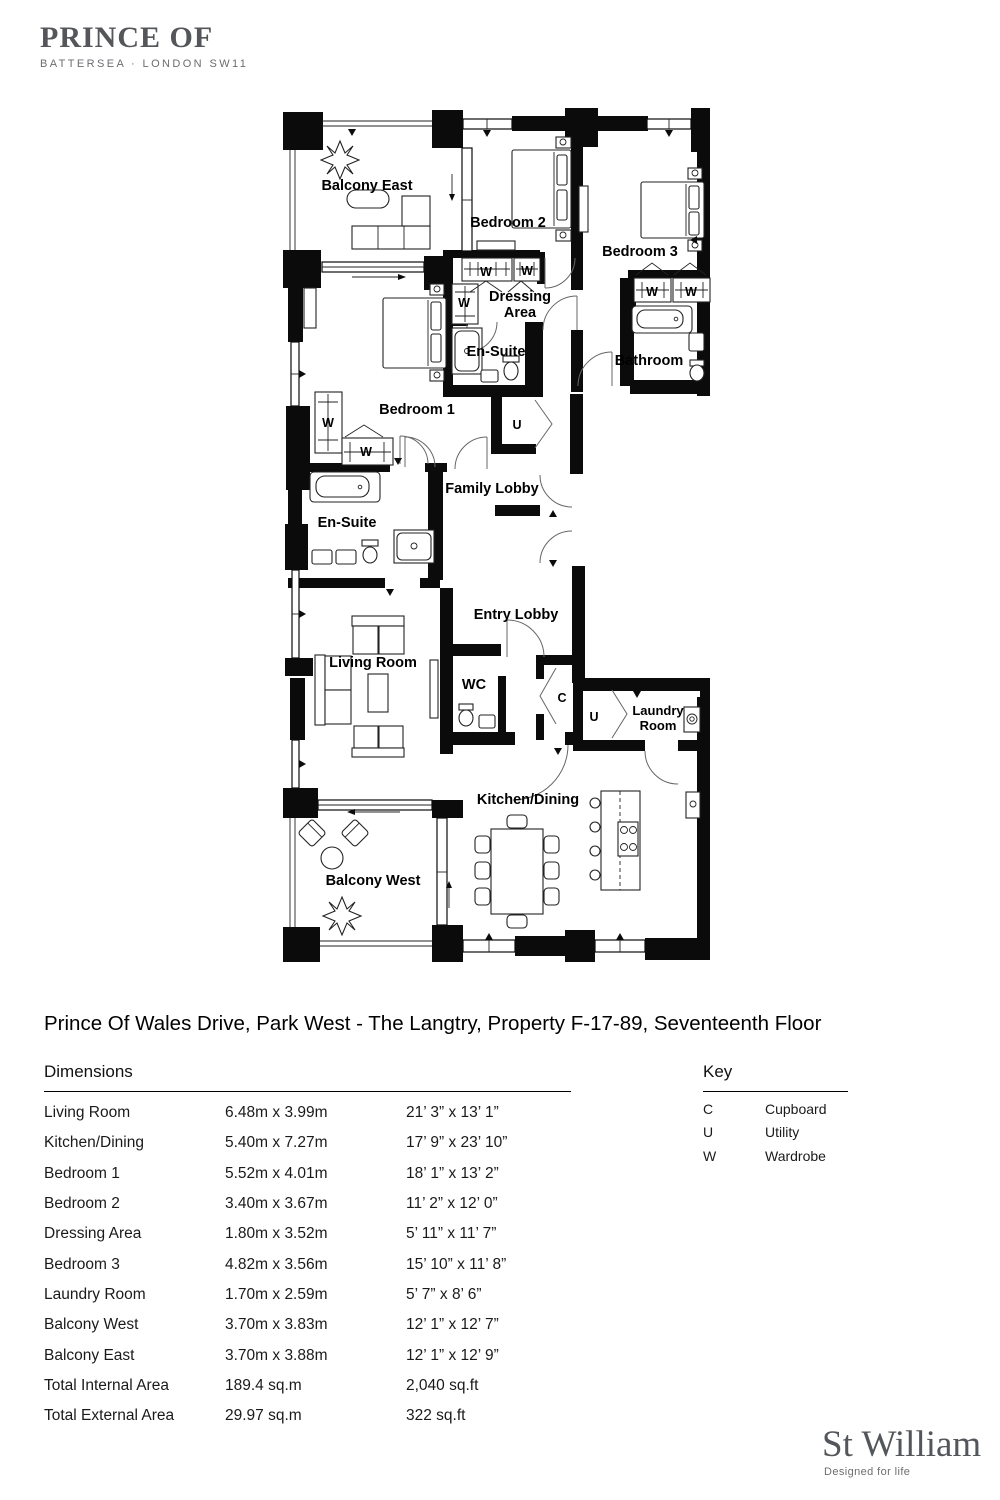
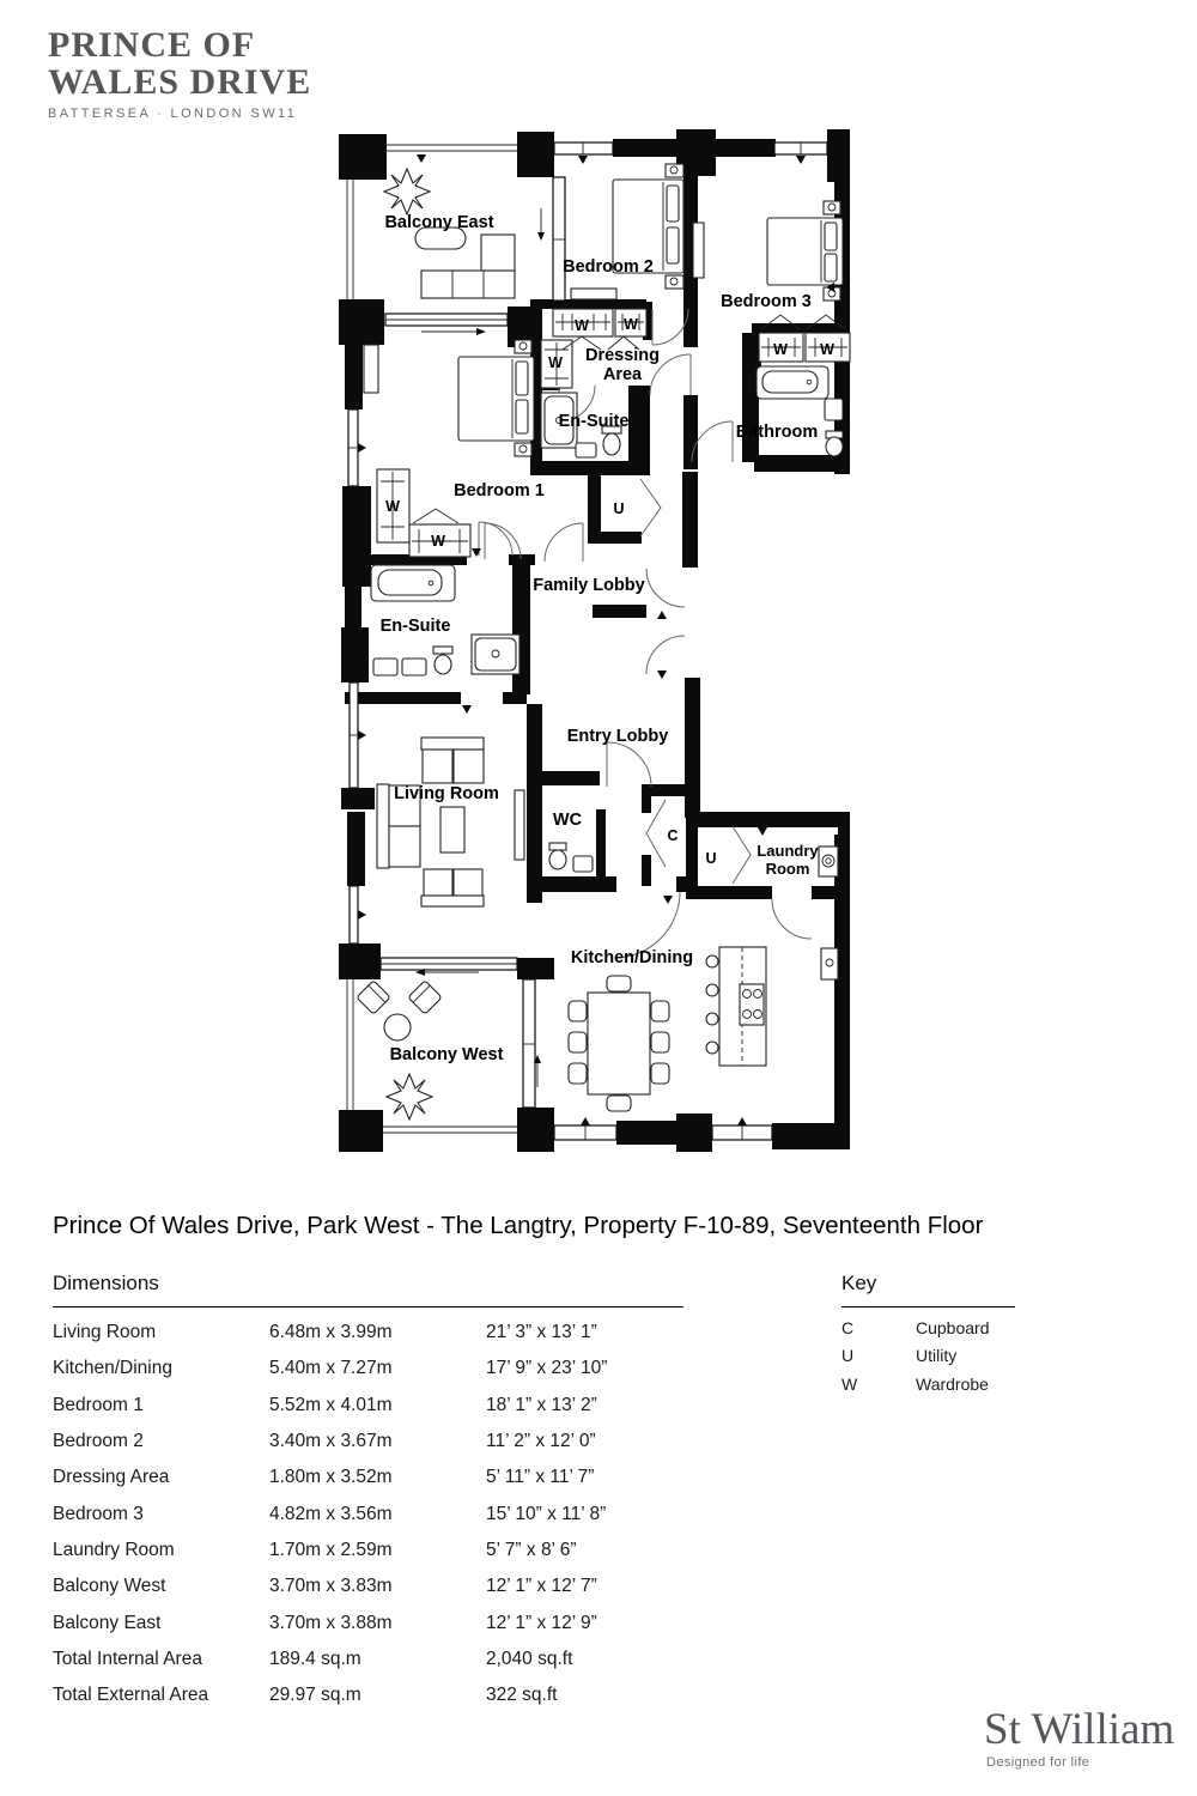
  PRINCE OF
+ WALES DRIVE
  BATTERSEA · LONDON SW11
  Balcony East
  Bedroom 2
  Bedroom 3
  Dressing
  Area
  En-Suite
  Bathroom
  Bedroom 1
  Family Lobby
  En-Suite
  Entry Lobby
  Living Room
  WC
  Kitchen/Dining
  Balcony West
  Laundry
  Room
  U
  C
  U
  W
  W
  W
  W
  W
  W
  W
- Prince Of Wales Drive, Park West - The Langtry, Property F-17-89, Seventeenth Floor
+ Prince Of Wales Drive, Park West - The Langtry, Property F-10-89, Seventeenth Floor
  Dimensions
  Living Room
  6.48m x 3.99m
  21’ 3” x 13’ 1”
  Kitchen/Dining
  5.40m x 7.27m
  17’ 9” x 23’ 10”
  Bedroom 1
  5.52m x 4.01m
  18’ 1” x 13’ 2”
  Bedroom 2
  3.40m x 3.67m
  11’ 2” x 12’ 0”
  Dressing Area
  1.80m x 3.52m
  5’ 11” x 11’ 7”
  Bedroom 3
  4.82m x 3.56m
  15’ 10” x 11’ 8”
  Laundry Room
  1.70m x 2.59m
  5’ 7” x 8’ 6”
  Balcony West
  3.70m x 3.83m
  12’ 1” x 12’ 7”
  Balcony East
  3.70m x 3.88m
  12’ 1” x 12’ 9”
  Total Internal Area
  189.4 sq.m
  2,040 sq.ft
  Total External Area
  29.97 sq.m
  322 sq.ft
  Key
  C
  Cupboard
  U
  Utility
  W
  Wardrobe
  St William
  Designed for life
